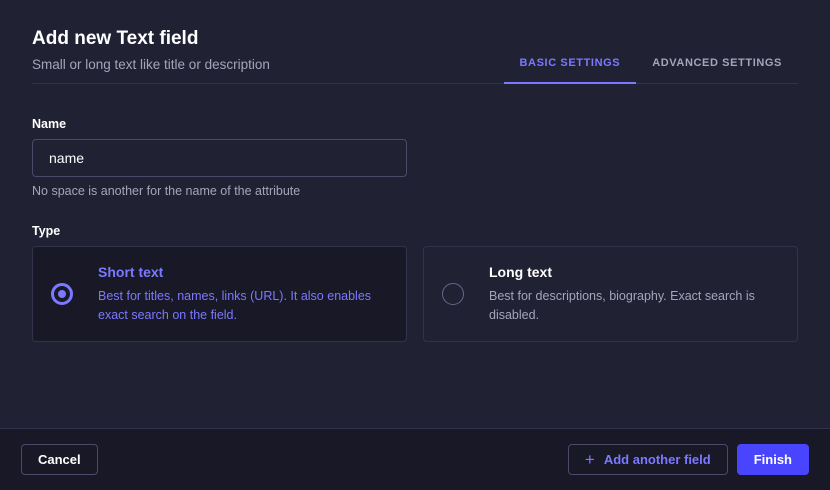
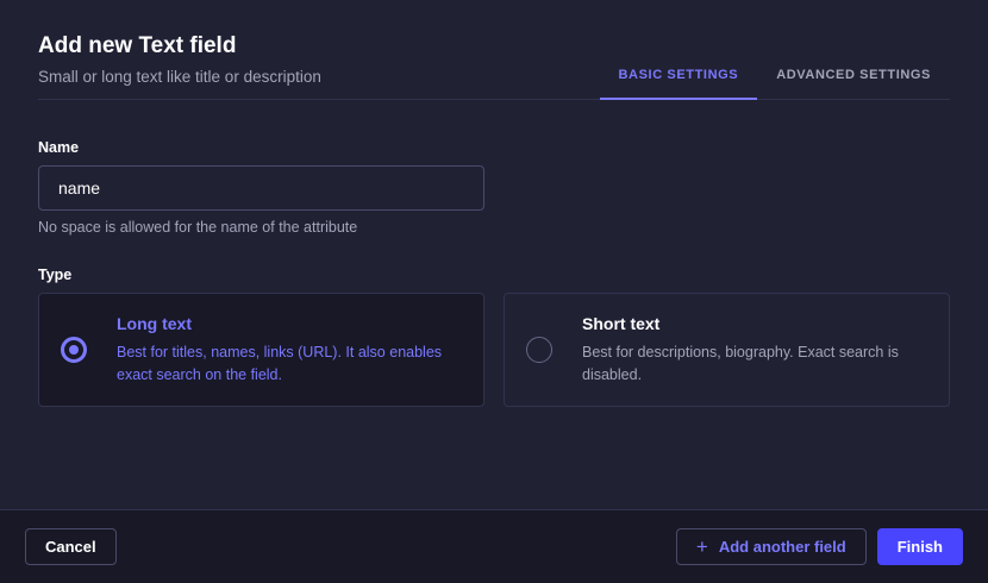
  Add new Text field
  Small or long text like title or description
  BASIC SETTINGS
  ADVANCED SETTINGS
  Name
  name
- No space is another for the name of the attribute
+ No space is allowed for the name of the attribute
  Type
- Short text
+ Long text
  Best for titles, names, links (URL). It also enables exact search on the field.
- Long text
+ Short text
  Best for descriptions, biography. Exact search is disabled.
  Cancel
  +
  Add another field
  Finish
